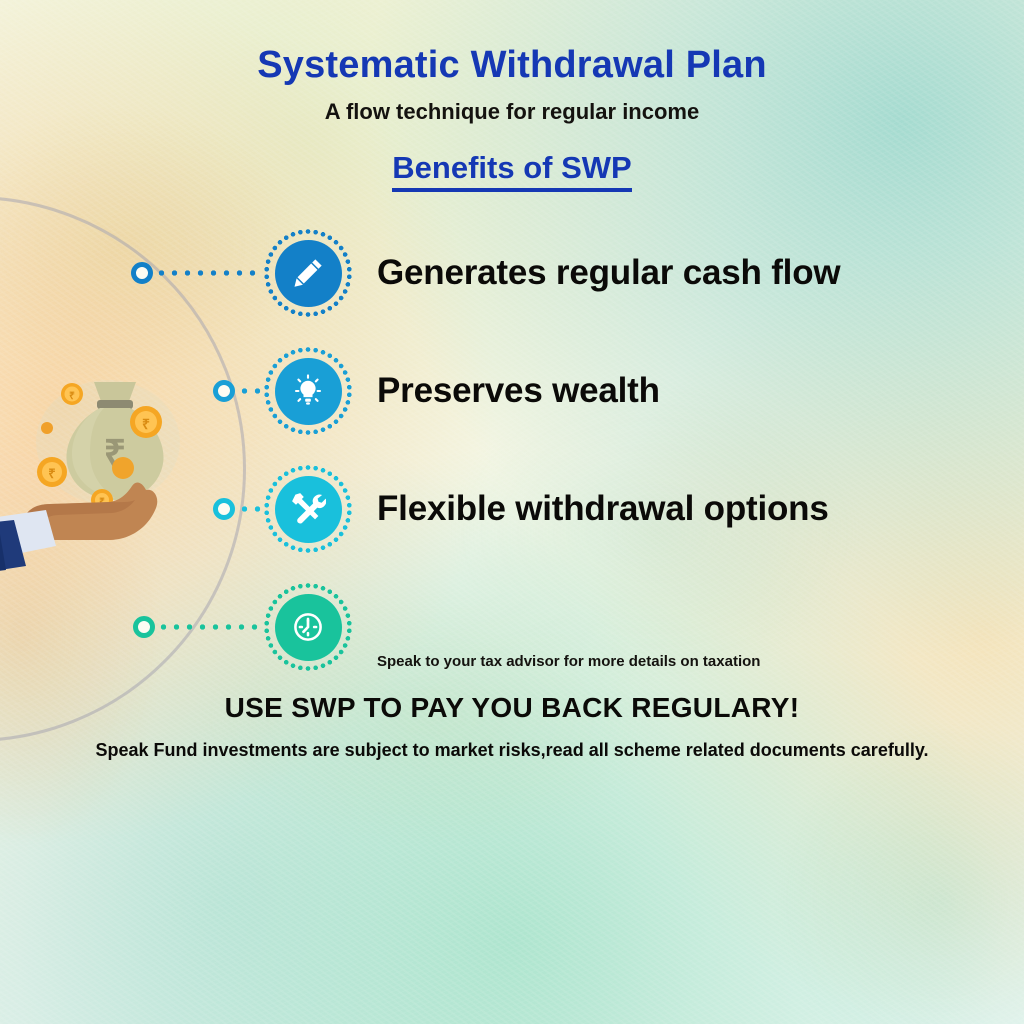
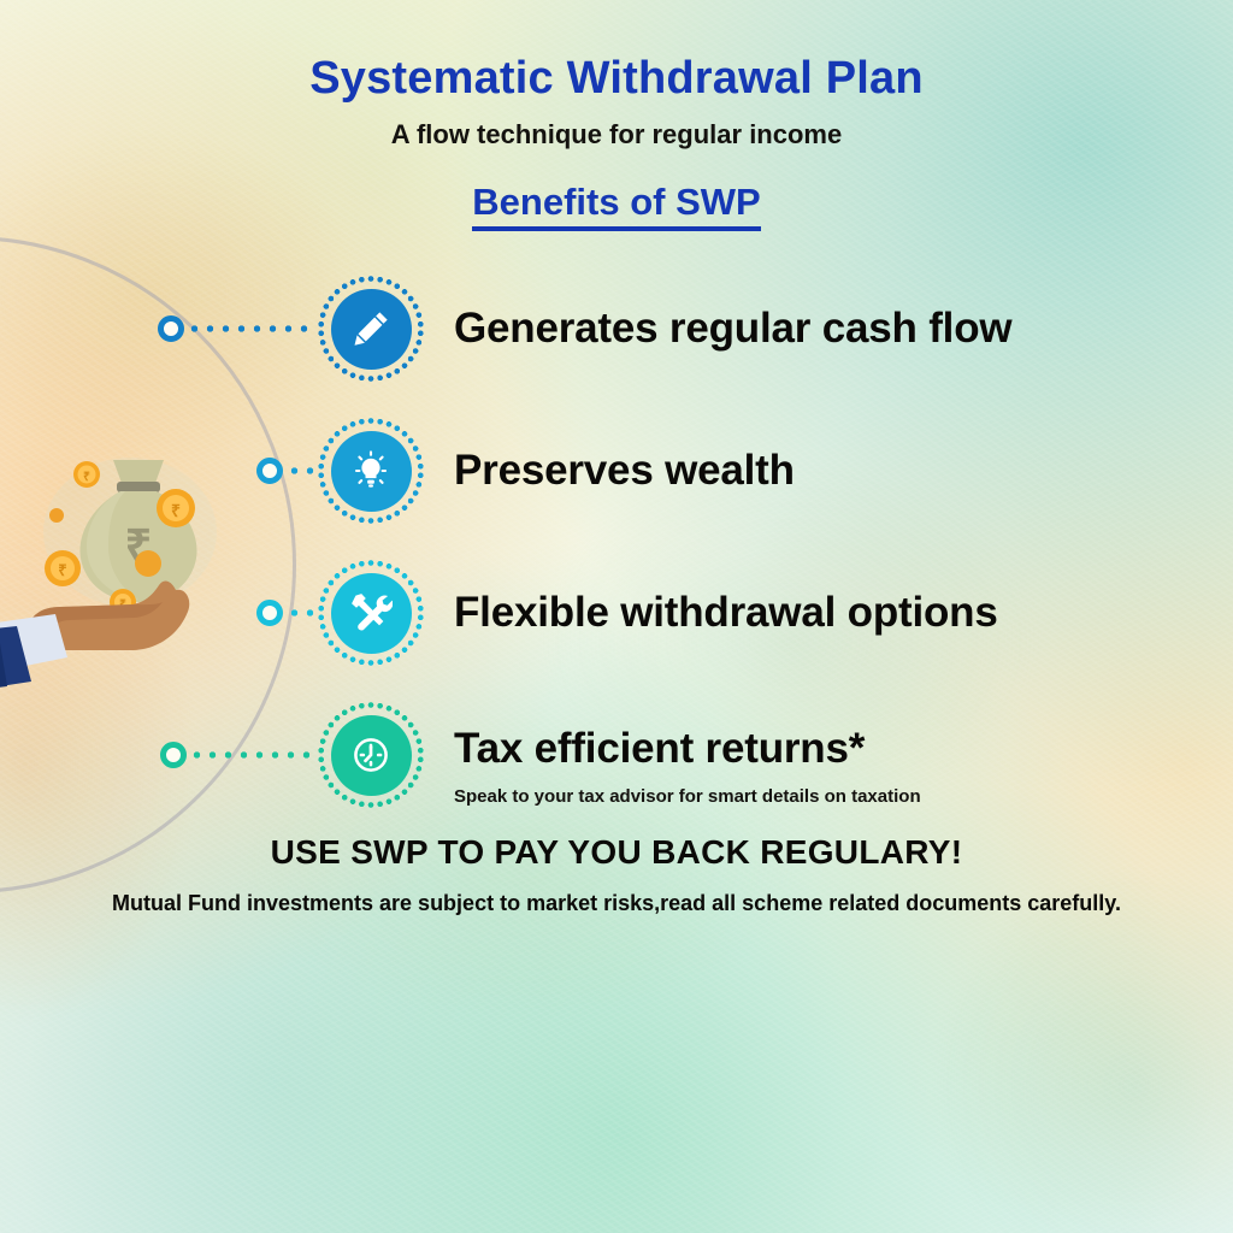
  ₹
  ₹
  ₹
  ₹
  Systematic Withdrawal Plan
  A flow technique for regular income
  Benefits of SWP
  Generates regular cash flow
  Preserves wealth
  Flexible withdrawal options
+ Tax efficient returns*
- Speak to your tax advisor for more details on taxation
+ Speak to your tax advisor for smart details on taxation
  USE SWP TO PAY YOU BACK REGULARY!
- Speak Fund investments are subject to market risks,read all scheme related documents carefully.
+ Mutual Fund investments are subject to market risks,read all scheme related documents carefully.
